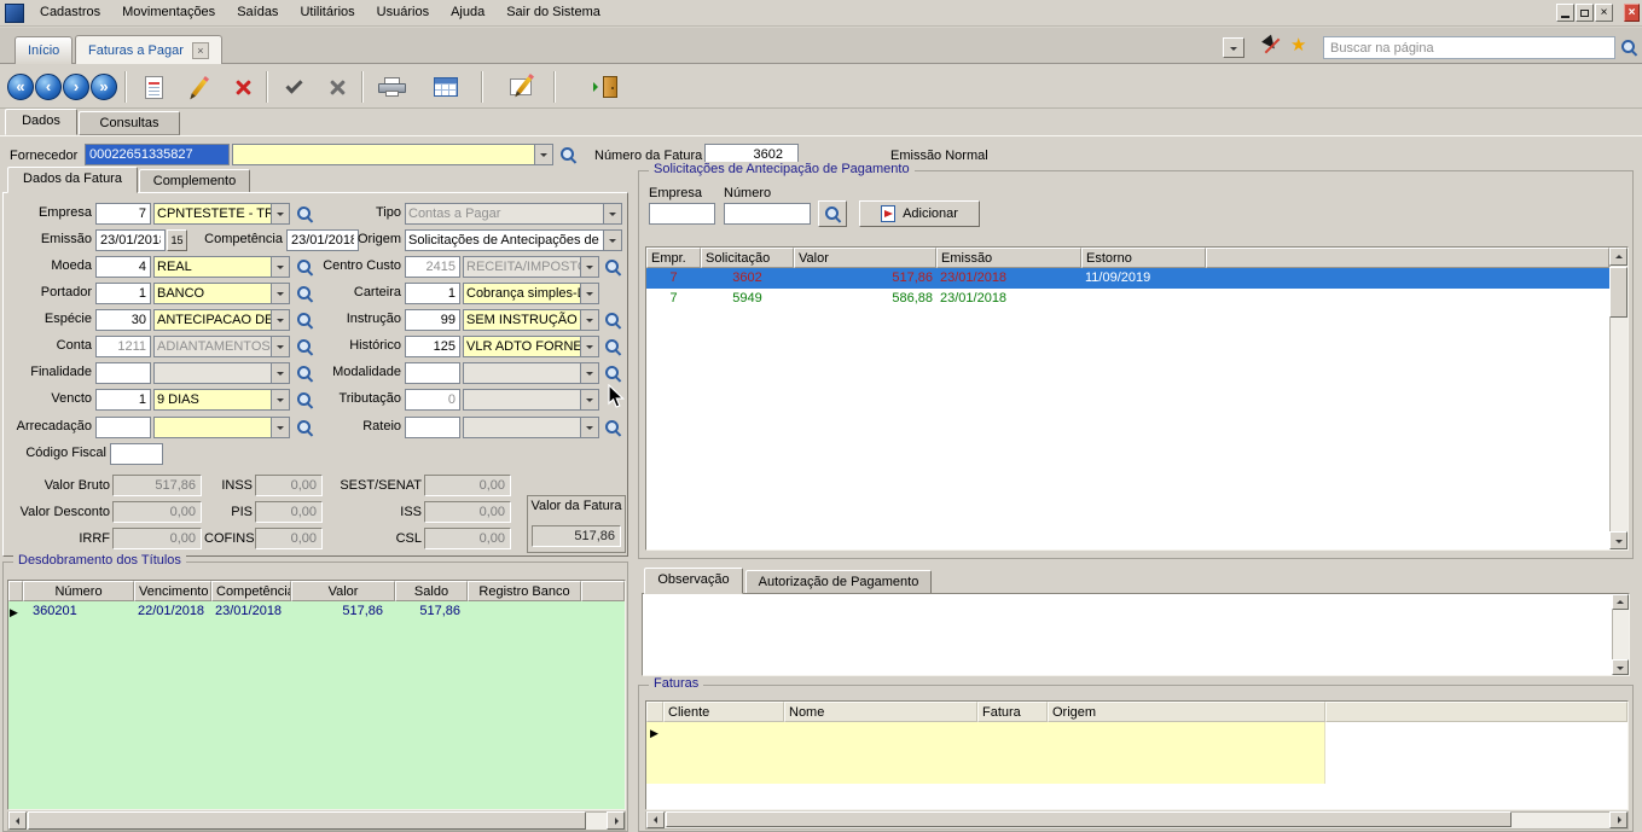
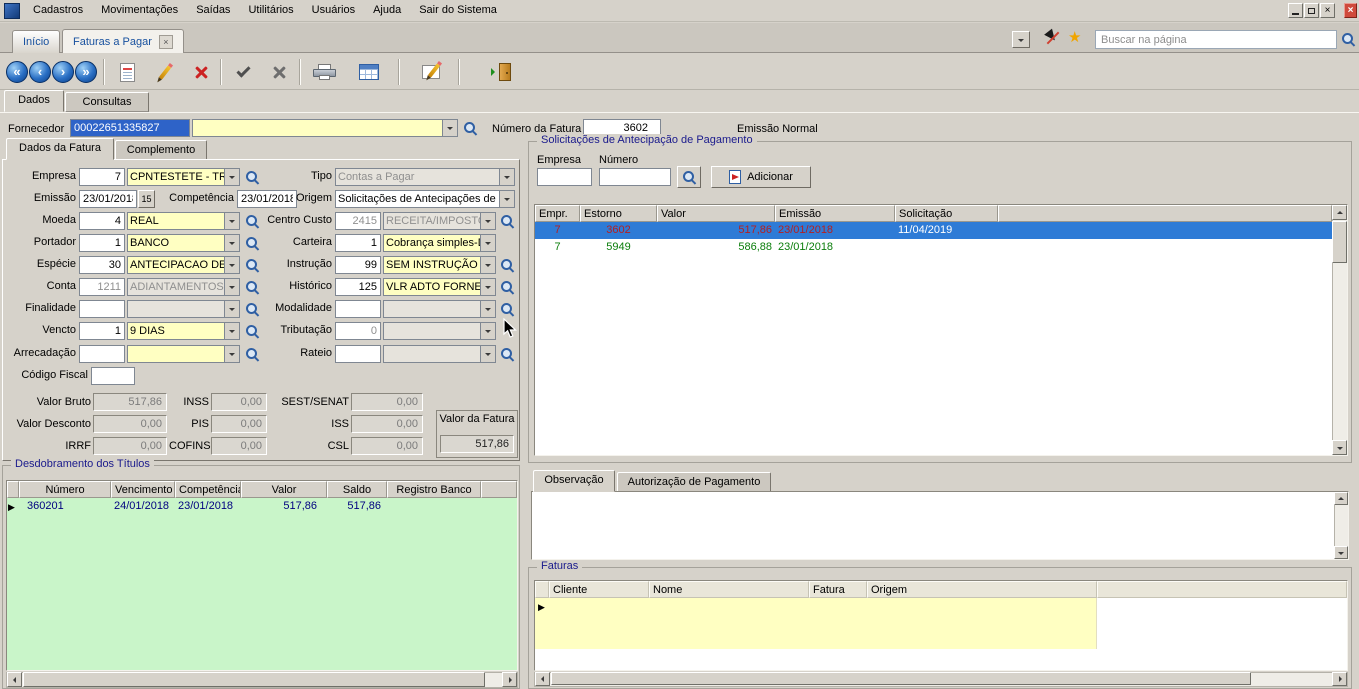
  Cadastros
  Movimentações
  Saídas
  Utilitários
  Usuários
  Ajuda
  Sair do Sistema
  ×
  ×
  Início
  Faturas a Pagar
  ×
  ★
  Buscar na página
  «
  ‹
  ›
  »
  Dados
  Consultas
  Fornecedor
  00022651335827
  Número da Fatura
  3602
  Emissão Normal
  Dados da Fatura
  Complemento
  Empresa
  7
  Tipo
  Contas a Pagar
  Emissão
  23/01/201
  15
  Competência
  23/01/2018
  Origem
  Solicitações de Antecipações de
  Moeda
  4
  REAL
  Centro Custo
  2415
  RECEITA/IMPOST
  Portador
  1
  BANCO
  Carteira
  1
  Cobrança simples-
  Espécie
  30
  ANTECIPACAO DE
  Instrução
  99
  SEM INSTRUÇÃO
  Conta
  1211
  ADIANTAMENTOS
  Histórico
  125
  VLR ADTO FORNE
  Finalidade
  Modalidade
  Vencto
  1
  9 DIAS
  Tributação
  0
  Arrecadação
  Rateio
  Código Fiscal
  Valor Bruto
  517,86
  INSS
  0,00
  SEST/SENAT
  0,00
  Valor Desconto
  0,00
  PIS
  0,00
  ISS
  0,00
  IRRF
  0,00
  COFINS
  0,00
  CSL
  0,00
  Valor da Fatura
  517,86
  Solicitações de Antecipação de Pagamento
  Empresa
  Número
  Adicionar
  Empr.
- Solicitação
+ Estorno
  Valor
  Emissão
- Estorno
+ Solicitação
  7
  3602
  517,86
  23/01/2018
- 11/09/2019
+ 11/04/2019
  7
  5949
  586,88
  23/01/2018
  Desdobramento dos Títulos
  Número
  Vencimento
  Competênci
  Valor
  Saldo
  Registro Banco
  ▶
  360201
- 22/01/2018
+ 24/01/2018
  23/01/2018
  517,86
  517,86
  Observação
  Autorização de Pagamento
  Faturas
  Cliente
  Nome
  Fatura
  Origem
  ▶
